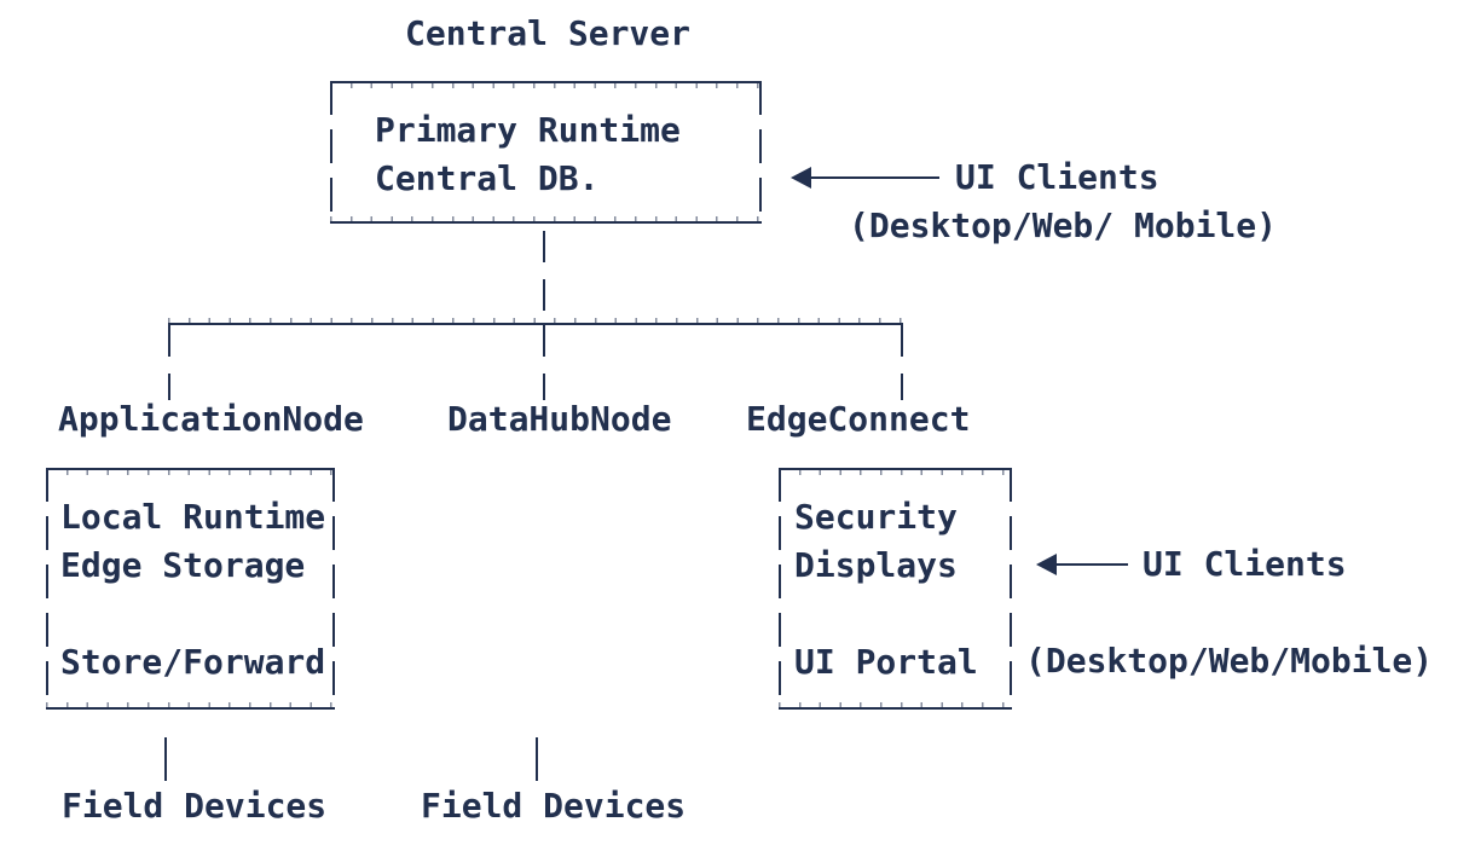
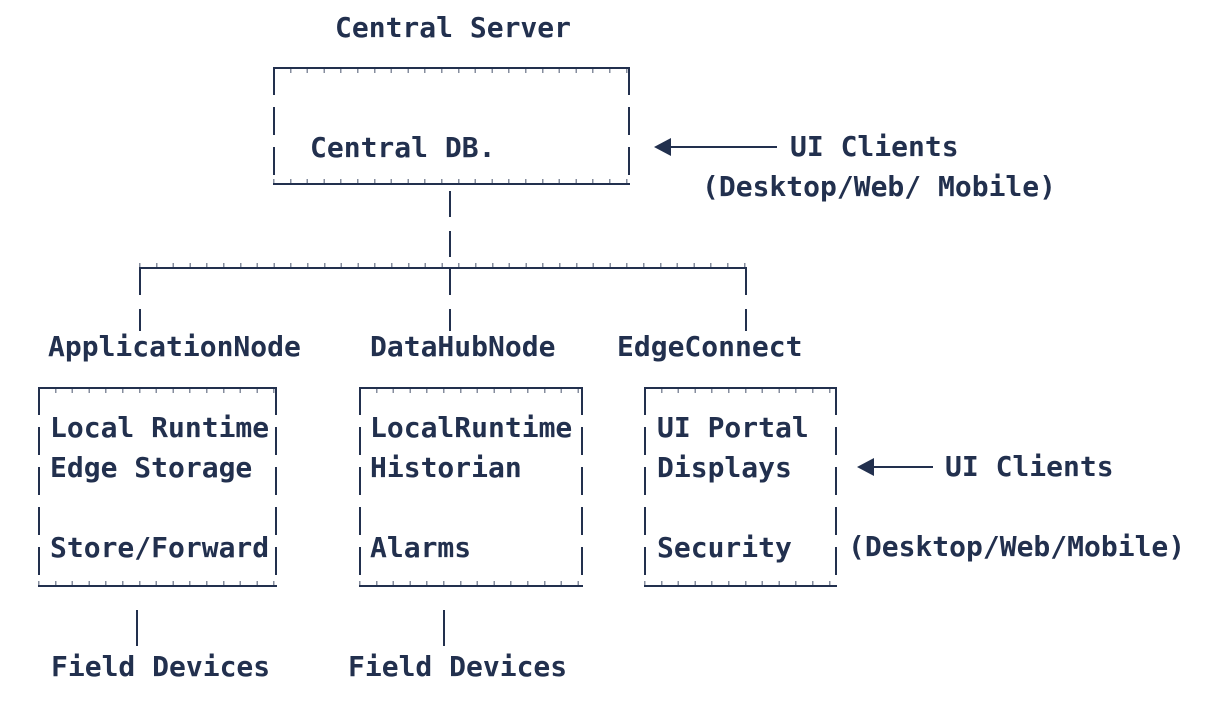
  Central Server
- Primary Runtime
  Central DB.
  UI Clients
  (Desktop/Web/ Mobile)
  ApplicationNode
  DataHubNode
  EdgeConnect
  Local Runtime
  Edge Storage
  Store/Forward
+ LocalRuntime
+ Historian
+ Alarms
- Security
+ UI Portal
  Displays
- UI Portal
+ Security
  UI Clients
  (Desktop/Web/Mobile)
  Field Devices
  Field Devices
